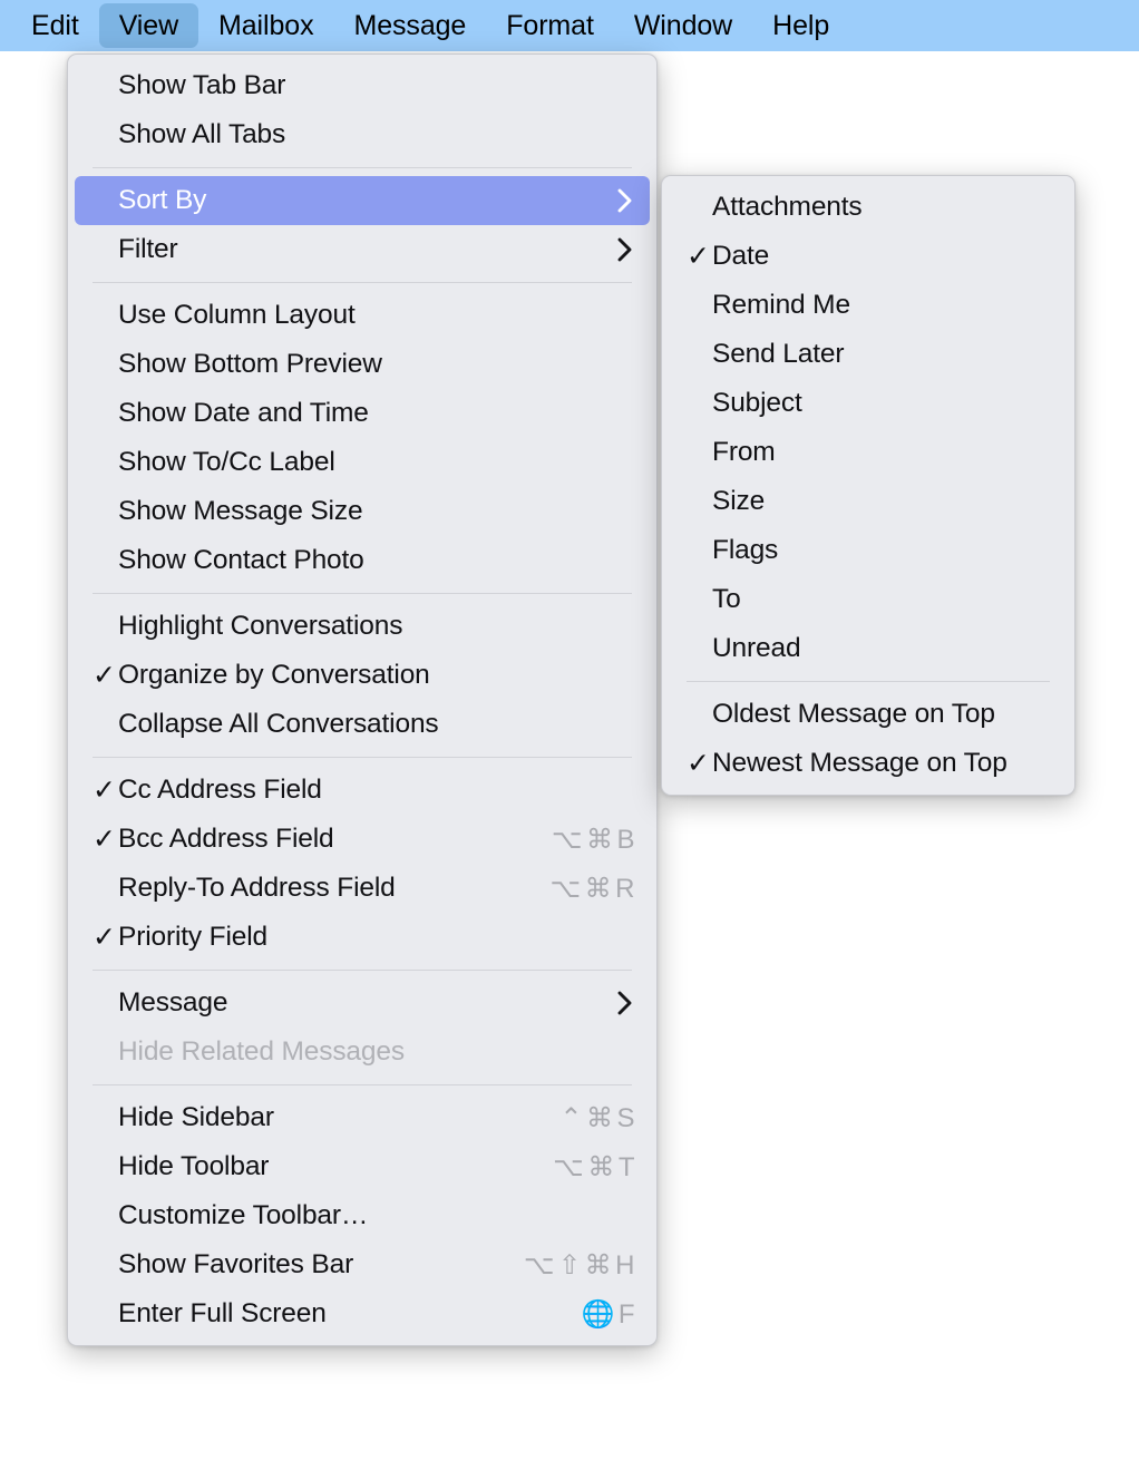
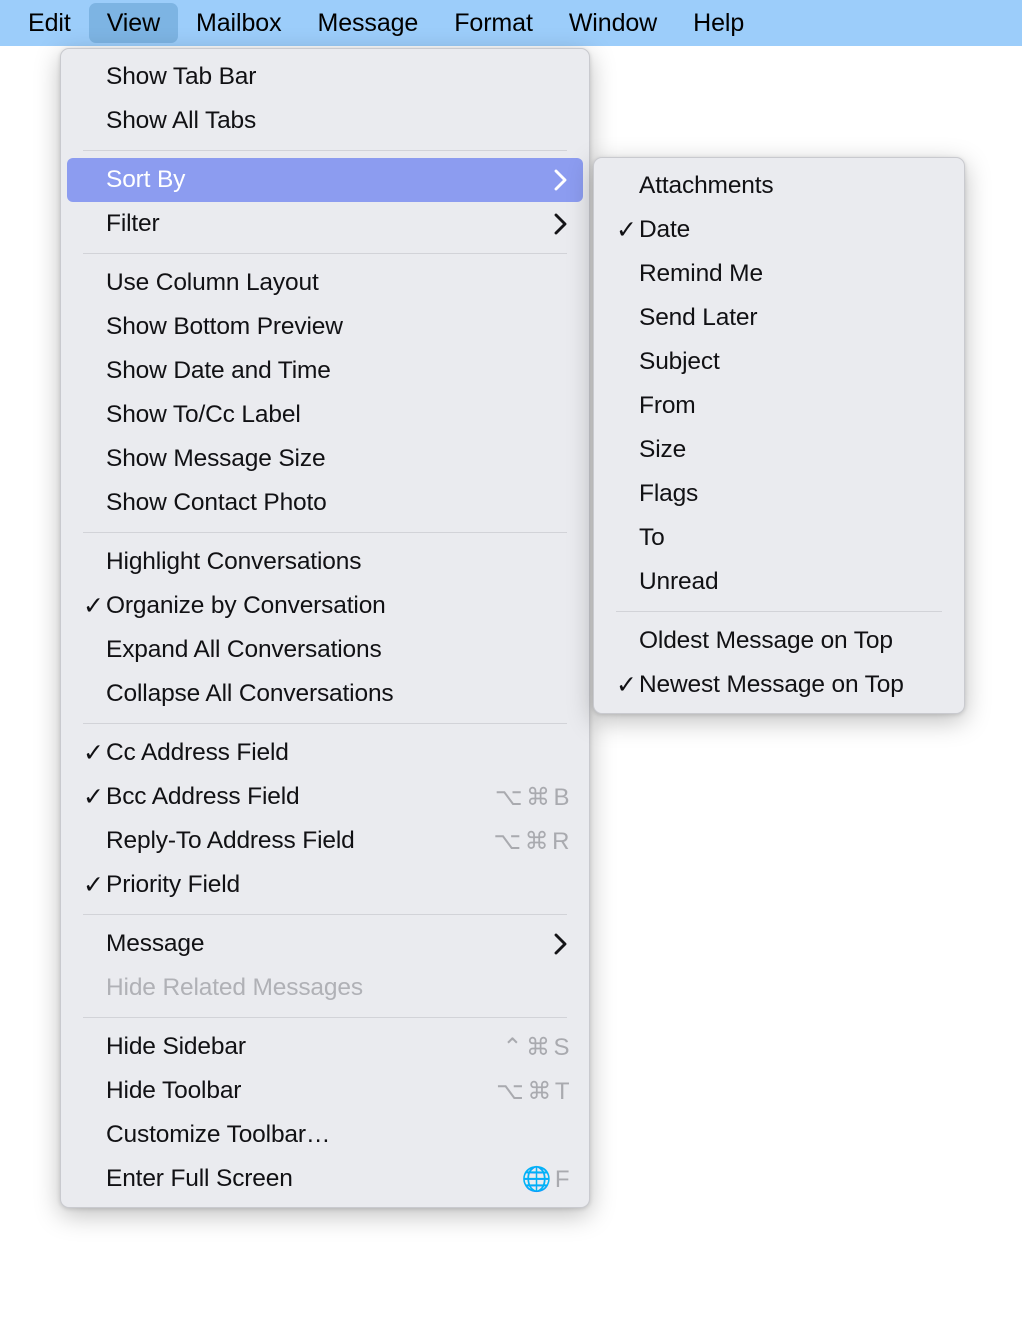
  Edit
  View
  Mailbox
  Message
  Format
  Window
  Help
  Show Tab Bar
  Show All Tabs
  Sort By
  Filter
  Use Column Layout
  Show Bottom Preview
  Show Date and Time
  Show To/Cc Label
  Show Message Size
  Show Contact Photo
  Highlight Conversations
  ✓
  Organize by Conversation
+ Expand All Conversations
  Collapse All Conversations
  ✓
  Cc Address Field
  ✓
  Bcc Address Field
  ⌥⌘B
  Reply-To Address Field
  ⌥⌘R
  ✓
  Priority Field
  Message
  Hide Related Messages
  Hide Sidebar
  ⌃⌘S
  Hide Toolbar
  ⌥⌘T
  Customize Toolbar…
- Show Favorites Bar
- ⌥⇧⌘H
  Enter Full Screen
  🌐F
  Attachments
  ✓
  Date
  Remind Me
  Send Later
  Subject
  From
  Size
  Flags
  To
  Unread
  Oldest Message on Top
  ✓
  Newest Message on Top
